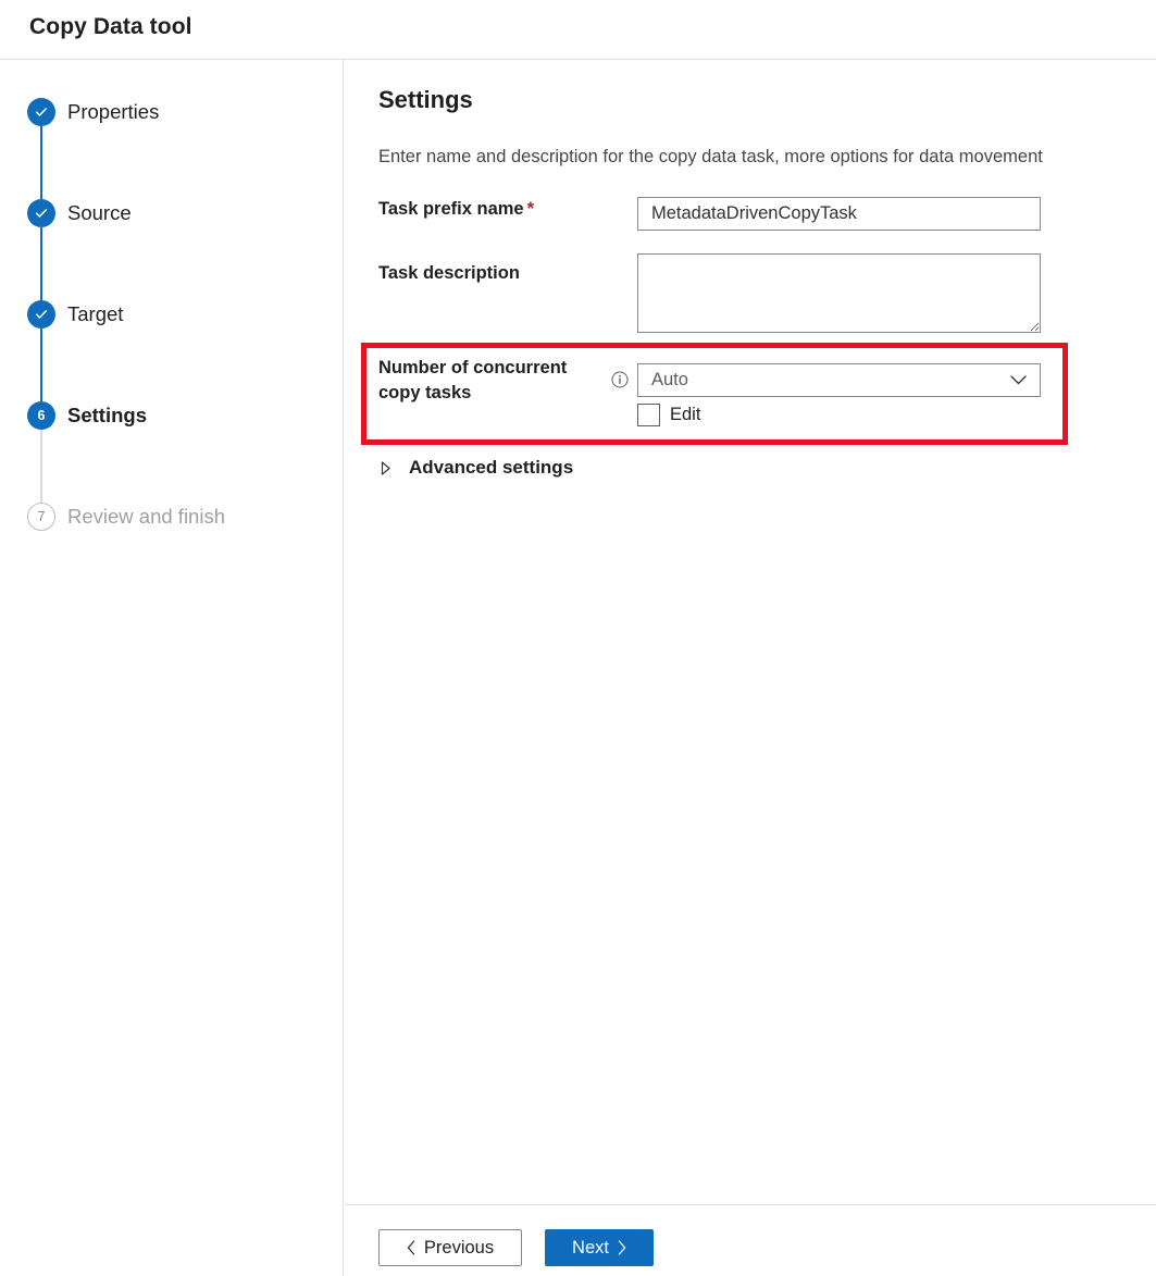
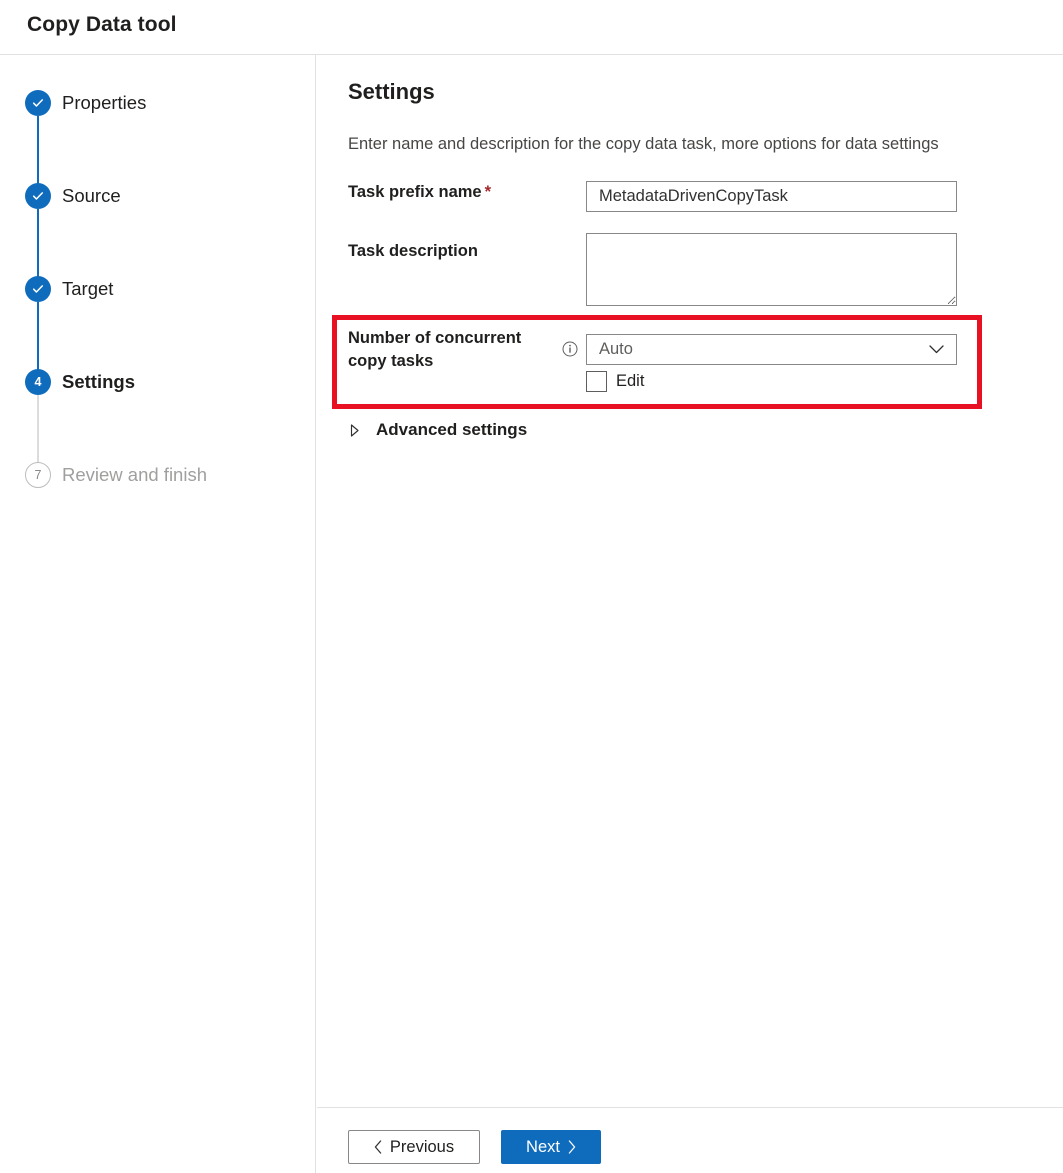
  Copy Data tool
  Properties
  Source
  Target
- 6
+ 4
  Settings
  7
  Review and finish
  Settings
- Enter name and description for the copy data task, more options for data movement
+ Enter name and description for the copy data task, more options for data settings
  Task prefix name *
  MetadataDrivenCopyTask
  Task description
  Number of concurrent
  copy tasks
  Auto
  Edit
  Advanced settings
  Previous
  Next
